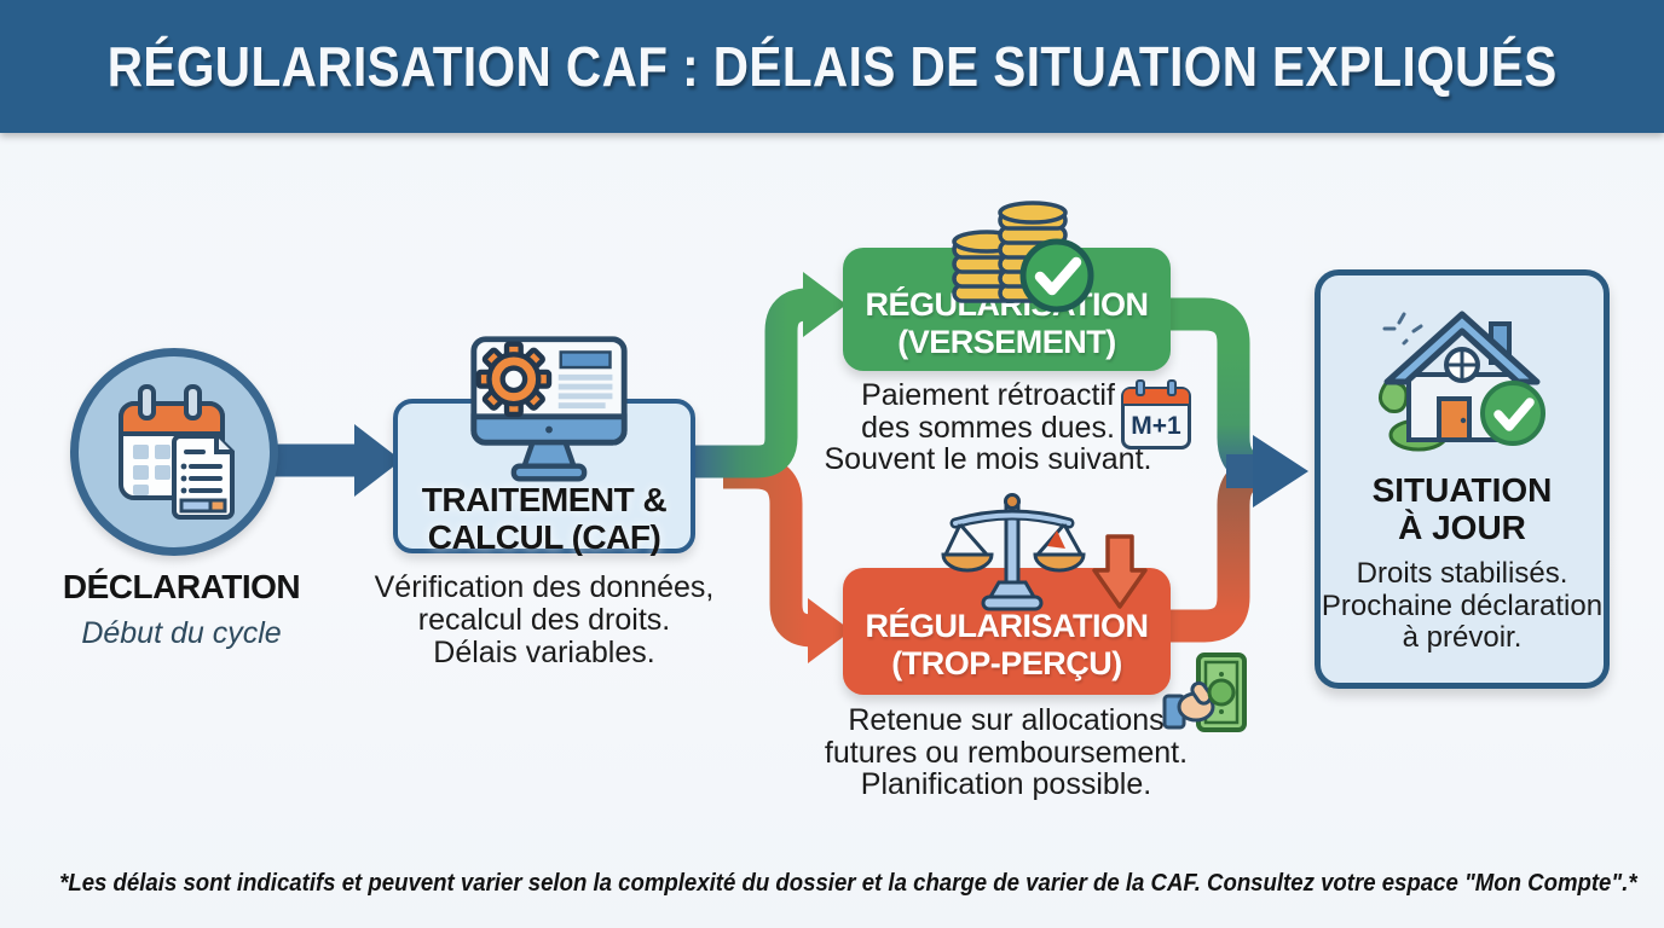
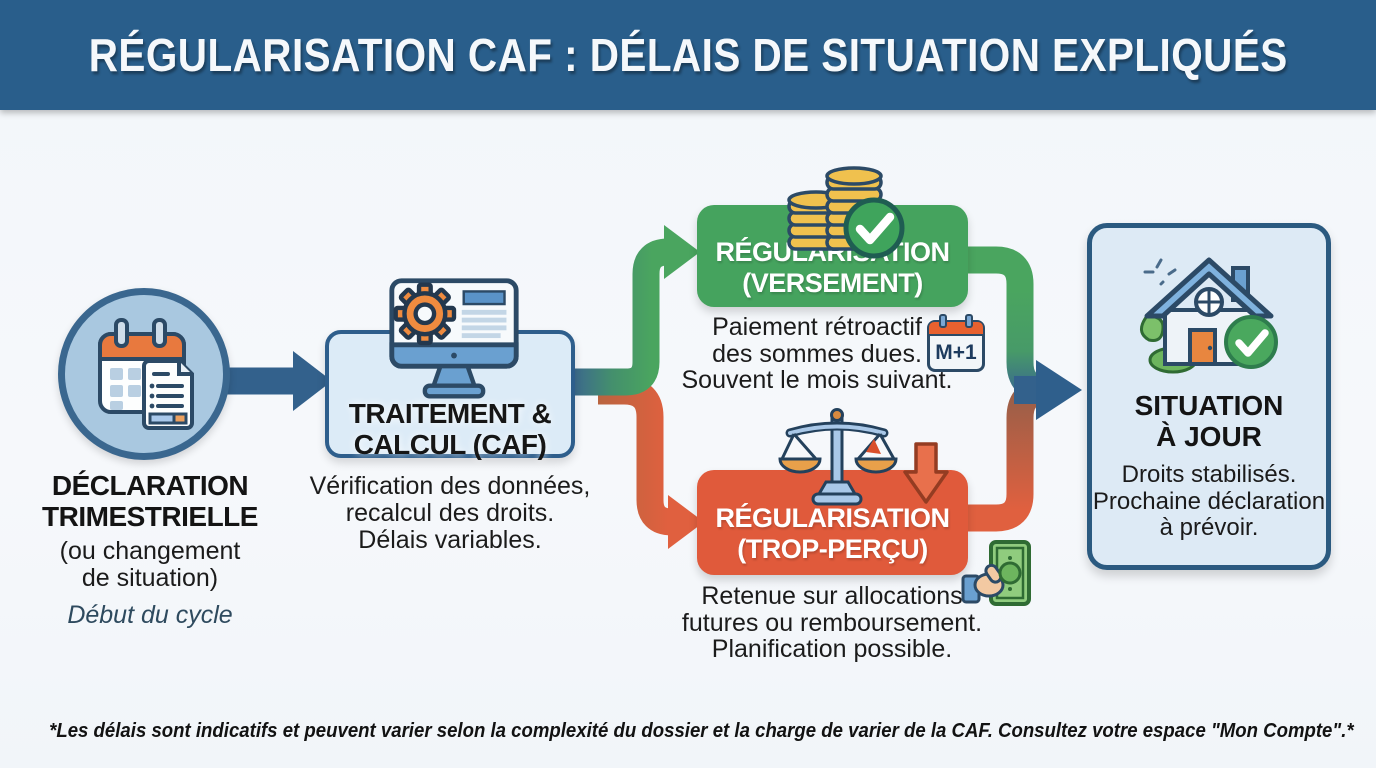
  RÉGULARISATION CAF : DÉLAIS DE SITUATION EXPLIQUÉS
  DÉCLARATION
+ TRIMESTRIELLE
+ (ou changement
+ de situation)
  Début du cycle
  TRAITEMENT &
  CALCUL (CAF)
  Vérification des données,
  recalcul des droits.
  Délais variables.
  RÉGULARITION
  (VERSEMENT)
  Paiement rétroactif
  des sommes dues.
  Souvent le mois suivant.
  M+1
  RÉGULARISATION
  (TROP-PERÇU)
  Retenue sur allocations
  futures ou remboursement.
  Planification possible.
  SITUATION
  À JOUR
  Droits stabilisés.
  Prochaine déclaration
  à prévoir.
  *Les délais sont indicatifs et peuvent varier selon la complexité du dossier et la charge de varier de la CAF. Consultez votre espace "Mon Compte".*
